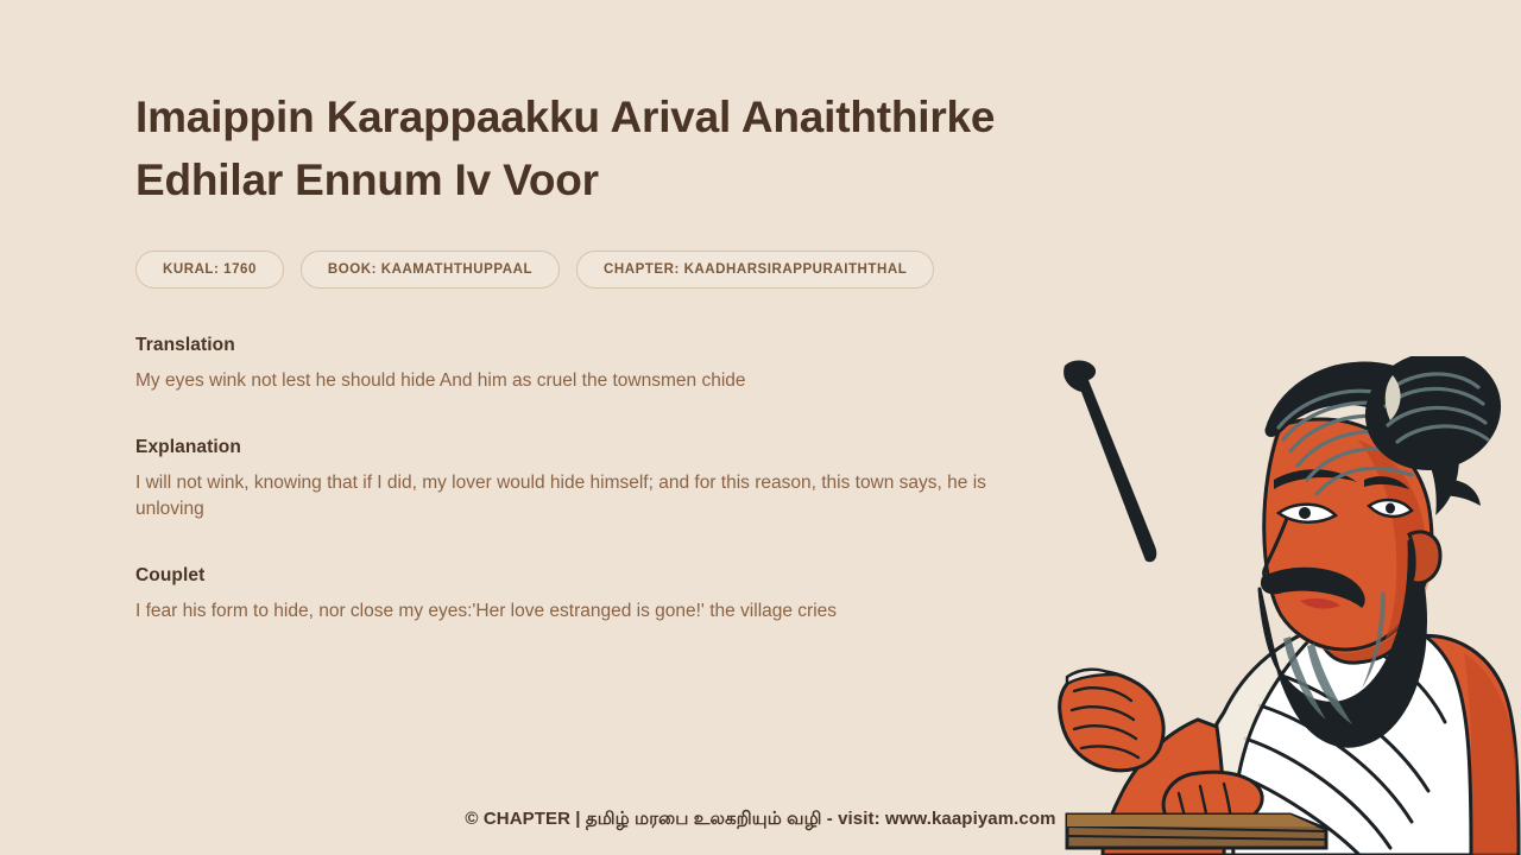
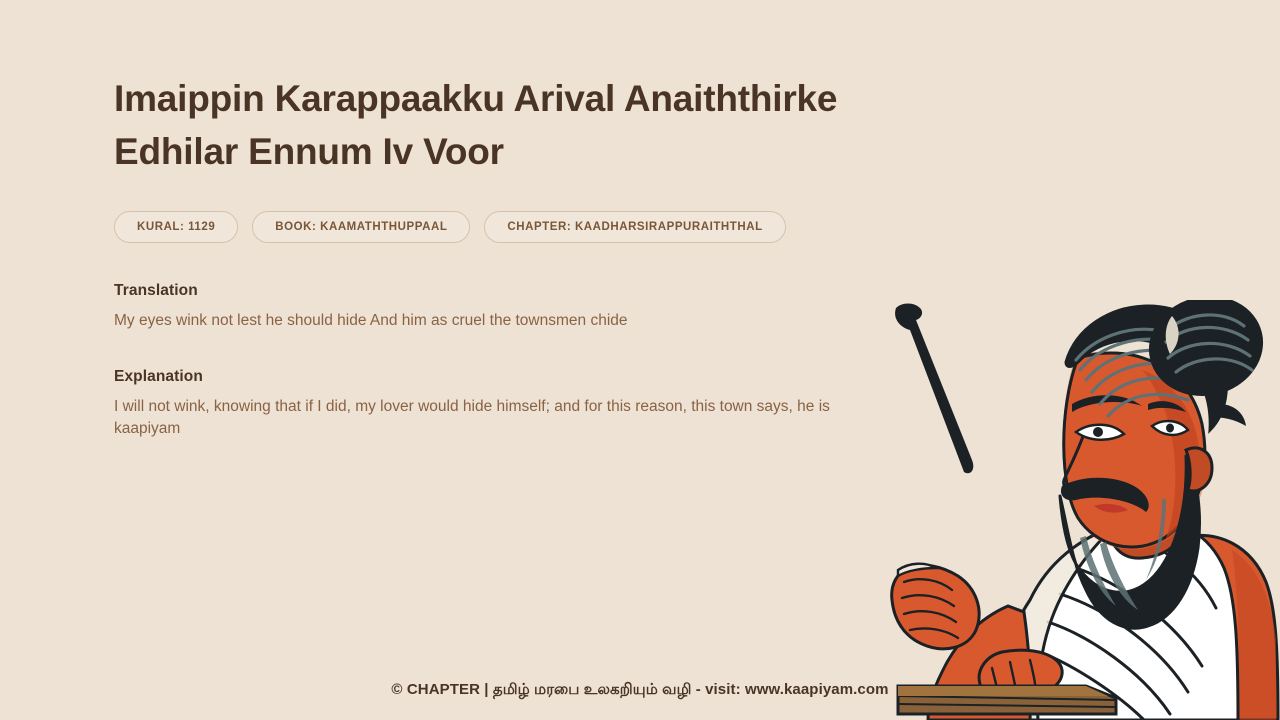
  Imaippin Karappaakku Arival Anaiththirke
  Edhilar Ennum Iv Voor
- KURAL: 1760
+ KURAL: 1129
  BOOK: KAAMATHTHUPPAAL
  CHAPTER: KAADHARSIRAPPURAITHTHAL
  Translation
  My eyes wink not lest he should hide And him as cruel the townsmen chide
  Explanation
- I will not wink, knowing that if I did, my lover would hide himself; and for this reason, this town says, he is unloving
+ I will not wink, knowing that if I did, my lover would hide himself; and for this reason, this town says, he is kaapiyam
- Couplet
- I fear his form to hide, nor close my eyes:'Her love estranged is gone!' the village cries
  © CHAPTER | தமிழ் மரபை உலகறியும் வழி - visit: www.kaapiyam.com
